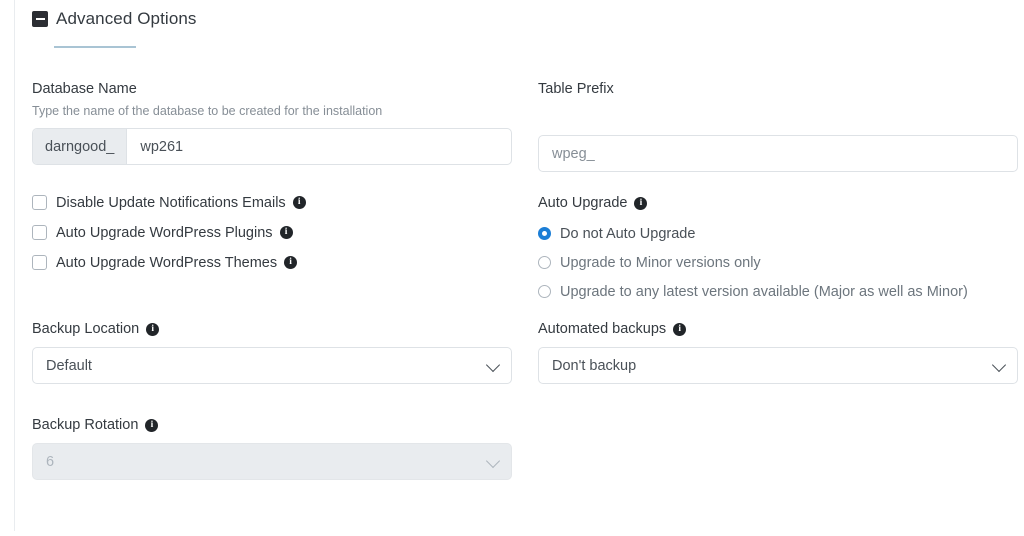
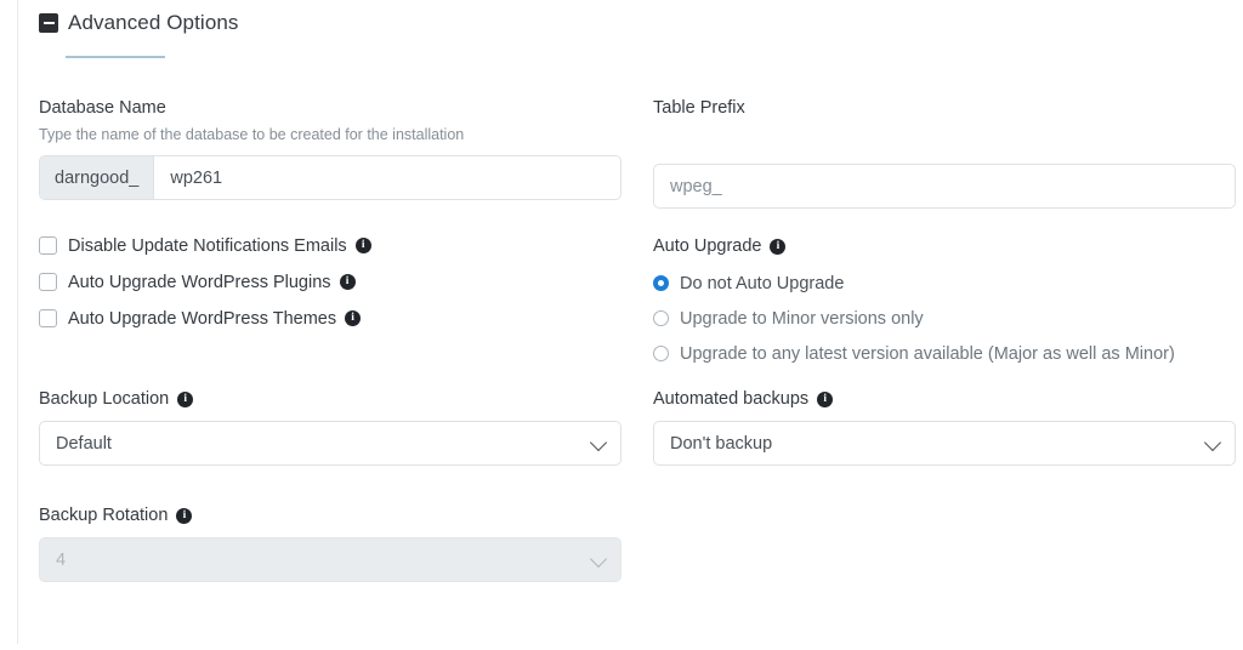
  Advanced Options
  Database Name
  Type the name of the database to be created for the installation
  darngood_
  wp261
  Table Prefix
  wpeg_
  Disable Update Notifications Emails
  i
  Auto Upgrade WordPress Plugins
  i
  Auto Upgrade WordPress Themes
  i
  Auto Upgrade
  i
  Do not Auto Upgrade
  Upgrade to Minor versions only
  Upgrade to any latest version available (Major as well as Minor)
  Backup Location
  i
  Default
  Automated backups
  i
  Don't backup
  Backup Rotation
  i
- 6
+ 4
